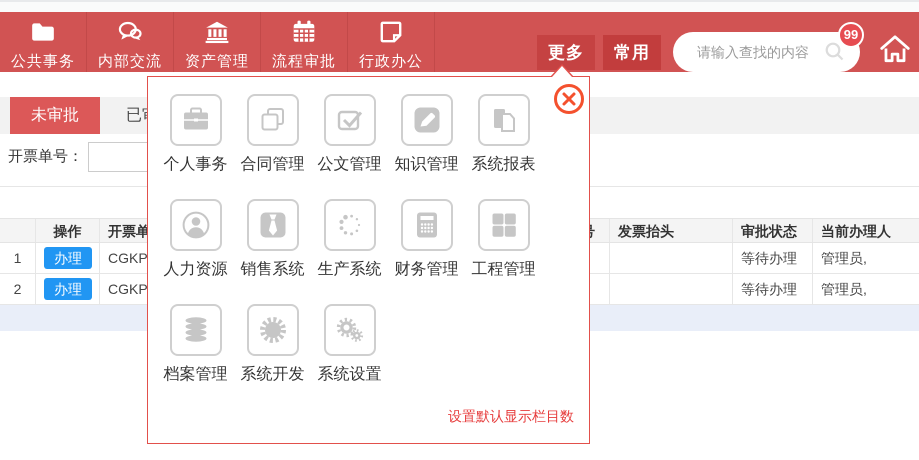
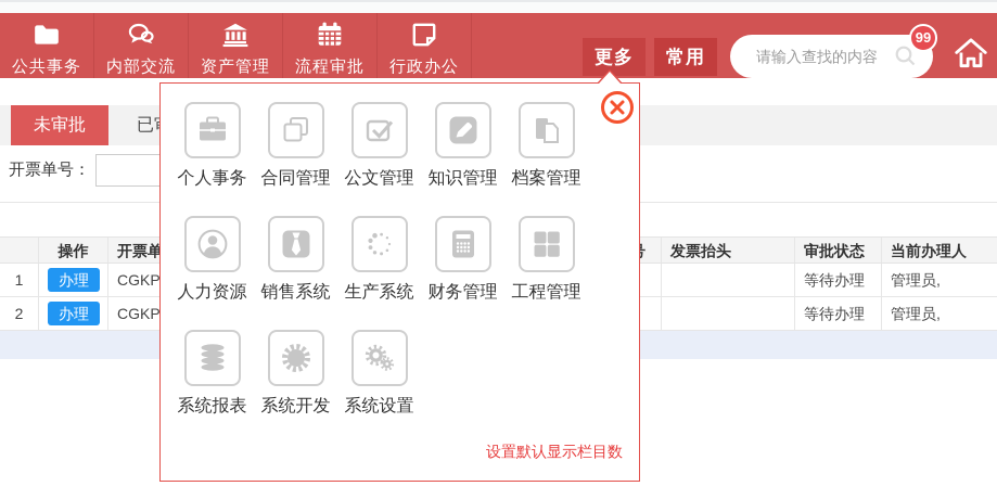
  公共事务
  内部交流
  资产管理
  流程审批
  行政办公
  更多
  常用
  请输入查找的内容
  99
  未审批
  开票单号：
  操作
  开票单
  发票抬头
  审批状态
  当前办理人
  1
  办理
  CGKP
  等待办理
  管理员,
  2
  办理
  CGKP
  等待办理
  管理员,
  个人事务
  合同管理
  公文管理
  知识管理
- 系统报表
+ 档案管理
  人力资源
  销售系统
  生产系统
  财务管理
  工程管理
- 档案管理
+ 系统报表
  系统开发
  系统设置
  设置默认显示栏目数
